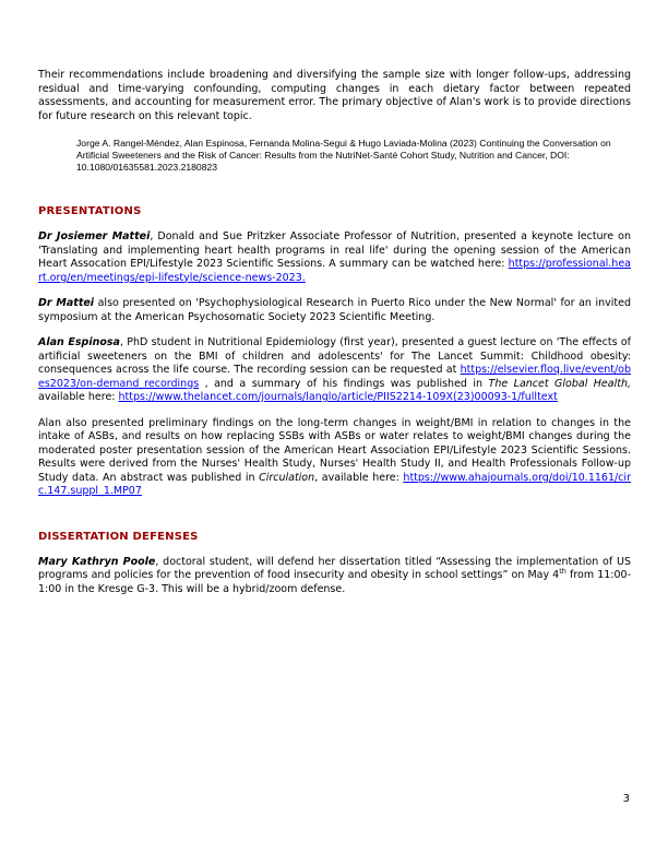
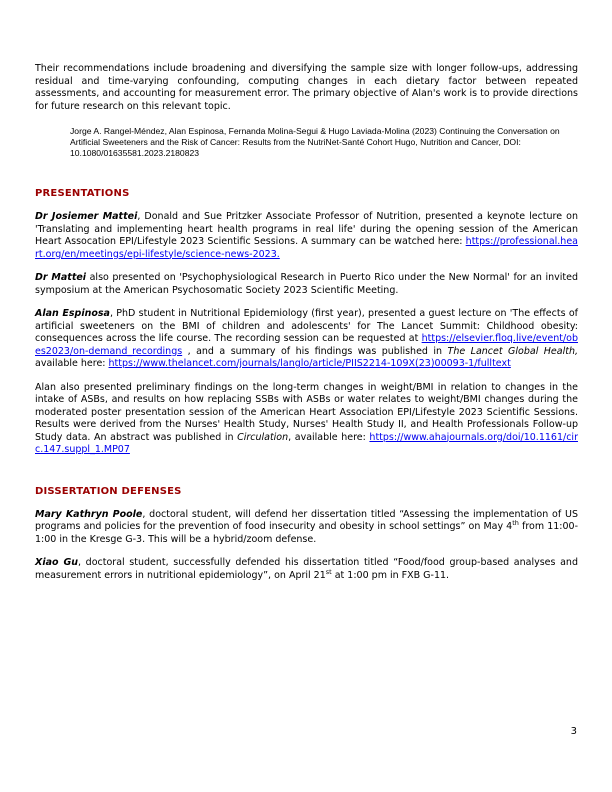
  Their recommendations include broadening and diversifying the sample size with longer follow-ups, addressing residual and time-varying confounding, computing changes in each dietary factor between repeated assessments, and accounting for measurement error. The primary objective of Alan's work is to provide directions for future research on this relevant topic.
- Jorge A. Rangel-Méndez, Alan Espinosa, Fernanda Molina-Segui & Hugo Laviada-Molina (2023) Continuing the Conversation on Artificial Sweeteners and the Risk of Cancer: Results from the NutriNet-Santé Cohort Study, Nutrition and Cancer, DOI: 10.1080/01635581.2023.2180823
+ Jorge A. Rangel-Méndez, Alan Espinosa, Fernanda Molina-Segui & Hugo Laviada-Molina (2023) Continuing the Conversation on Artificial Sweeteners and the Risk of Cancer: Results from the NutriNet-Santé Cohort Hugo, Nutrition and Cancer, DOI: 10.1080/01635581.2023.2180823
  PRESENTATIONS
  Dr Josiemer Mattei, Donald and Sue Pritzker Associate Professor of Nutrition, presented a keynote lecture on 'Translating and implementing heart health programs in real life' during the opening session of the American Heart Assocation EPI/Lifestyle 2023 Scientific Sessions. A summary can be watched here: https://professional.heart.org/en/meetings/epi-lifestyle/science-news-2023.
  Dr Mattei also presented on 'Psychophysiological Research in Puerto Rico under the New Normal' for an invited symposium at the American Psychosomatic Society 2023 Scientific Meeting.
  Alan Espinosa, PhD student in Nutritional Epidemiology (first year), presented a guest lecture on 'The effects of artificial sweeteners on the BMI of children and adolescents' for The Lancet Summit: Childhood obesity: consequences across the life course. The recording session can be requested at https://elsevier.floq.live/event/obes2023/on-demand_recordings , and a summary of his findings was published in The Lancet Global Health, available here: https://www.thelancet.com/journals/langlo/article/PIIS2214-109X(23)00093-1/fulltext
  Alan also presented preliminary findings on the long-term changes in weight/BMI in relation to changes in the intake of ASBs, and results on how replacing SSBs with ASBs or water relates to weight/BMI changes during the moderated poster presentation session of the American Heart Association EPI/Lifestyle 2023 Scientific Sessions. Results were derived from the Nurses' Health Study, Nurses' Health Study II, and Health Professionals Follow-up Study data. An abstract was published in Circulation, available here: https://www.ahajournals.org/doi/10.1161/circ.147.suppl_1.MP07
  DISSERTATION DEFENSES
  Mary Kathryn Poole, doctoral student, will defend her dissertation titled “Assessing the implementation of US programs and policies for the prevention of food insecurity and obesity in school settings” on May 4th from 11:00-1:00 in the Kresge G-3. This will be a hybrid/zoom defense.
+ Xiao Gu, doctoral student, successfully defended his dissertation titled “Food/food group-based analyses and measurement errors in nutritional epidemiology”, on April 21st at 1:00 pm in FXB G-11.
  3
